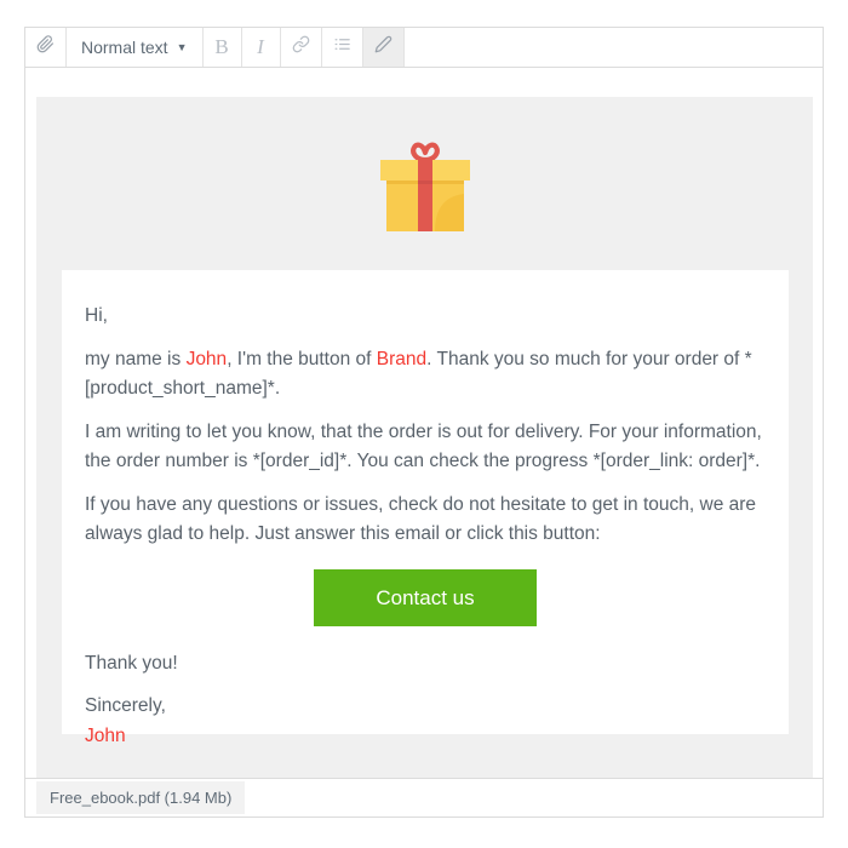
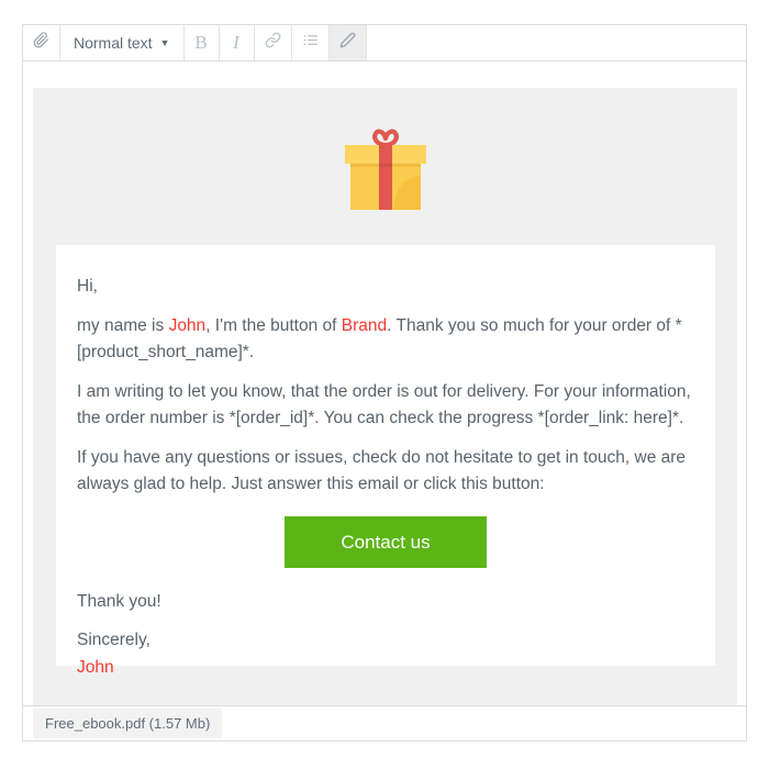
  Normal text
  ▼
  B
  I
  Hi,
  my name is John, I'm the button of Brand. Thank you so much for your order of *[product_short_name]*.
- I am writing to let you know, that the order is out for delivery. For your information, the order number is *[order_id]*. You can check the progress *[order_link: order]*.
+ I am writing to let you know, that the order is out for delivery. For your information, the order number is *[order_id]*. You can check the progress *[order_link: here]*.
  If you have any questions or issues, check do not hesitate to get in touch, we are always glad to help. Just answer this email or click this button:
  Contact us
  Thank you!
  Sincerely,
  John
- Free_ebook.pdf (1.94 Mb)
+ Free_ebook.pdf (1.57 Mb)
